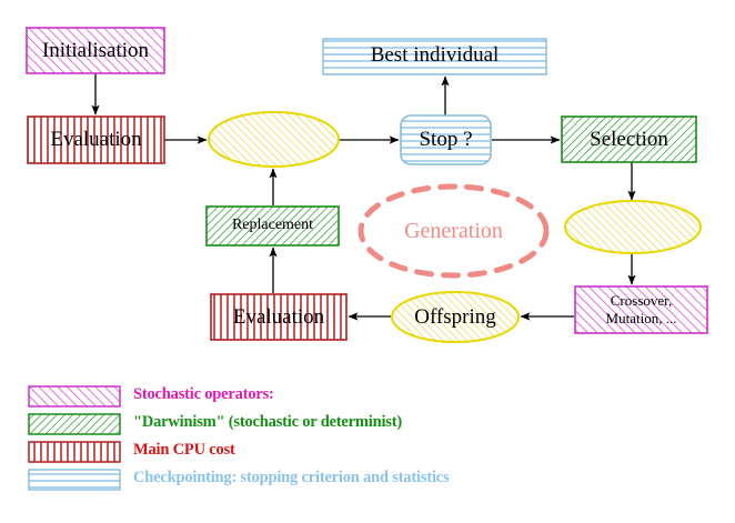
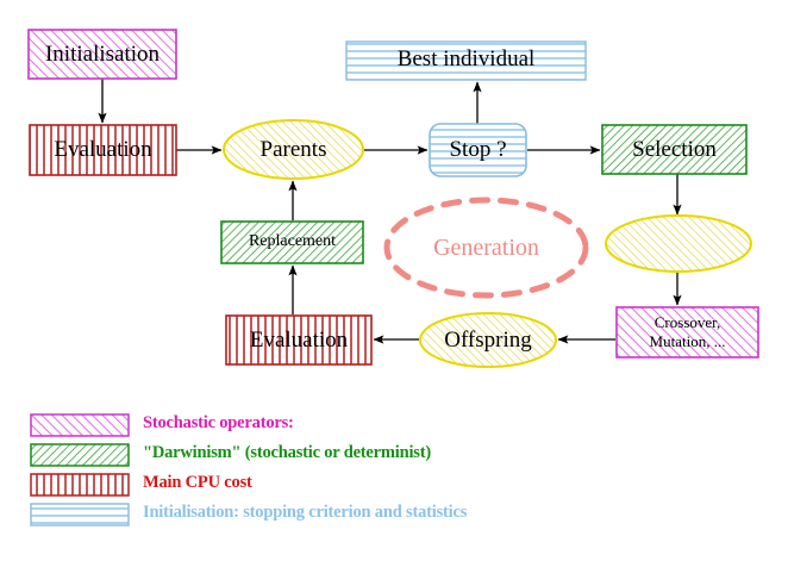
  Initialisation
  Evaluation
+ Parents
  Best individual
  Stop ?
  Selection
  Replacement
  Generation
  Evaluation
  Offspring
  Crossover,
  Mutation, ...
  Stochastic operators:
  "Darwinism" (stochastic or determinist)
  Main CPU cost
- Checkpointing: stopping criterion and statistics
+ Initialisation: stopping criterion and statistics
